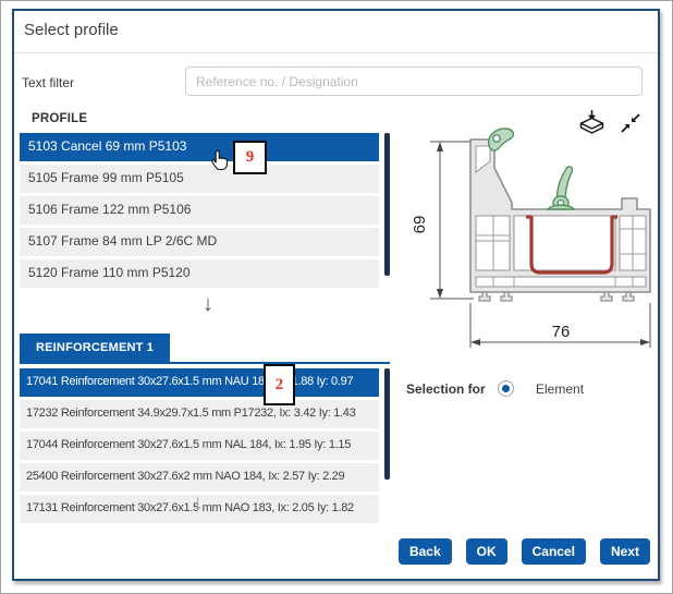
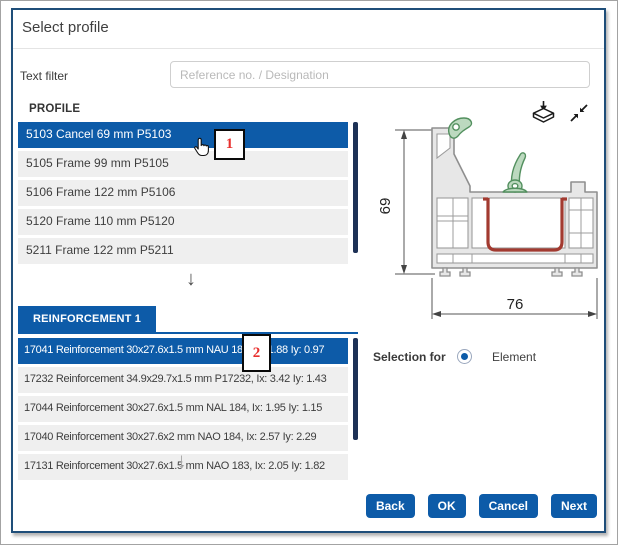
  Select profile
  Text filter
  Reference no. / Designation
  PROFILE
  5103 Cancel 69 mm P5103
  5105 Frame 99 mm P5105
  5106 Frame 122 mm P5106
- 5107 Frame 84 mm LP 2/6C MD
  5120 Frame 110 mm P5120
+ 5211 Frame 122 mm P5211
  ↓
  REINFORCEMENT 1
  17041 Reinforcement 30x27.6x1.5 mm NAU 18.88 Iy: 0.97
  17232 Reinforcement 34.9x29.7x1.5 mm P17232, Ix: 3.42 Iy: 1.43
  17044 Reinforcement 30x27.6x1.5 mm NAL 184, Ix: 1.95 Iy: 1.15
- 25400 Reinforcement 30x27.6x2 mm NAO 184, Ix: 2.57 Iy: 2.29
+ 17040 Reinforcement 30x27.6x2 mm NAO 184, Ix: 2.57 Iy: 2.29
  17131 Reinforcement 30x27.6x1.5 mm NAO 183, Ix: 2.05 Iy: 1.82
  ↓
- 9
+ 1
  2
  76
  Selection for
  Element
  Back
  OK
  Cancel
  Next
